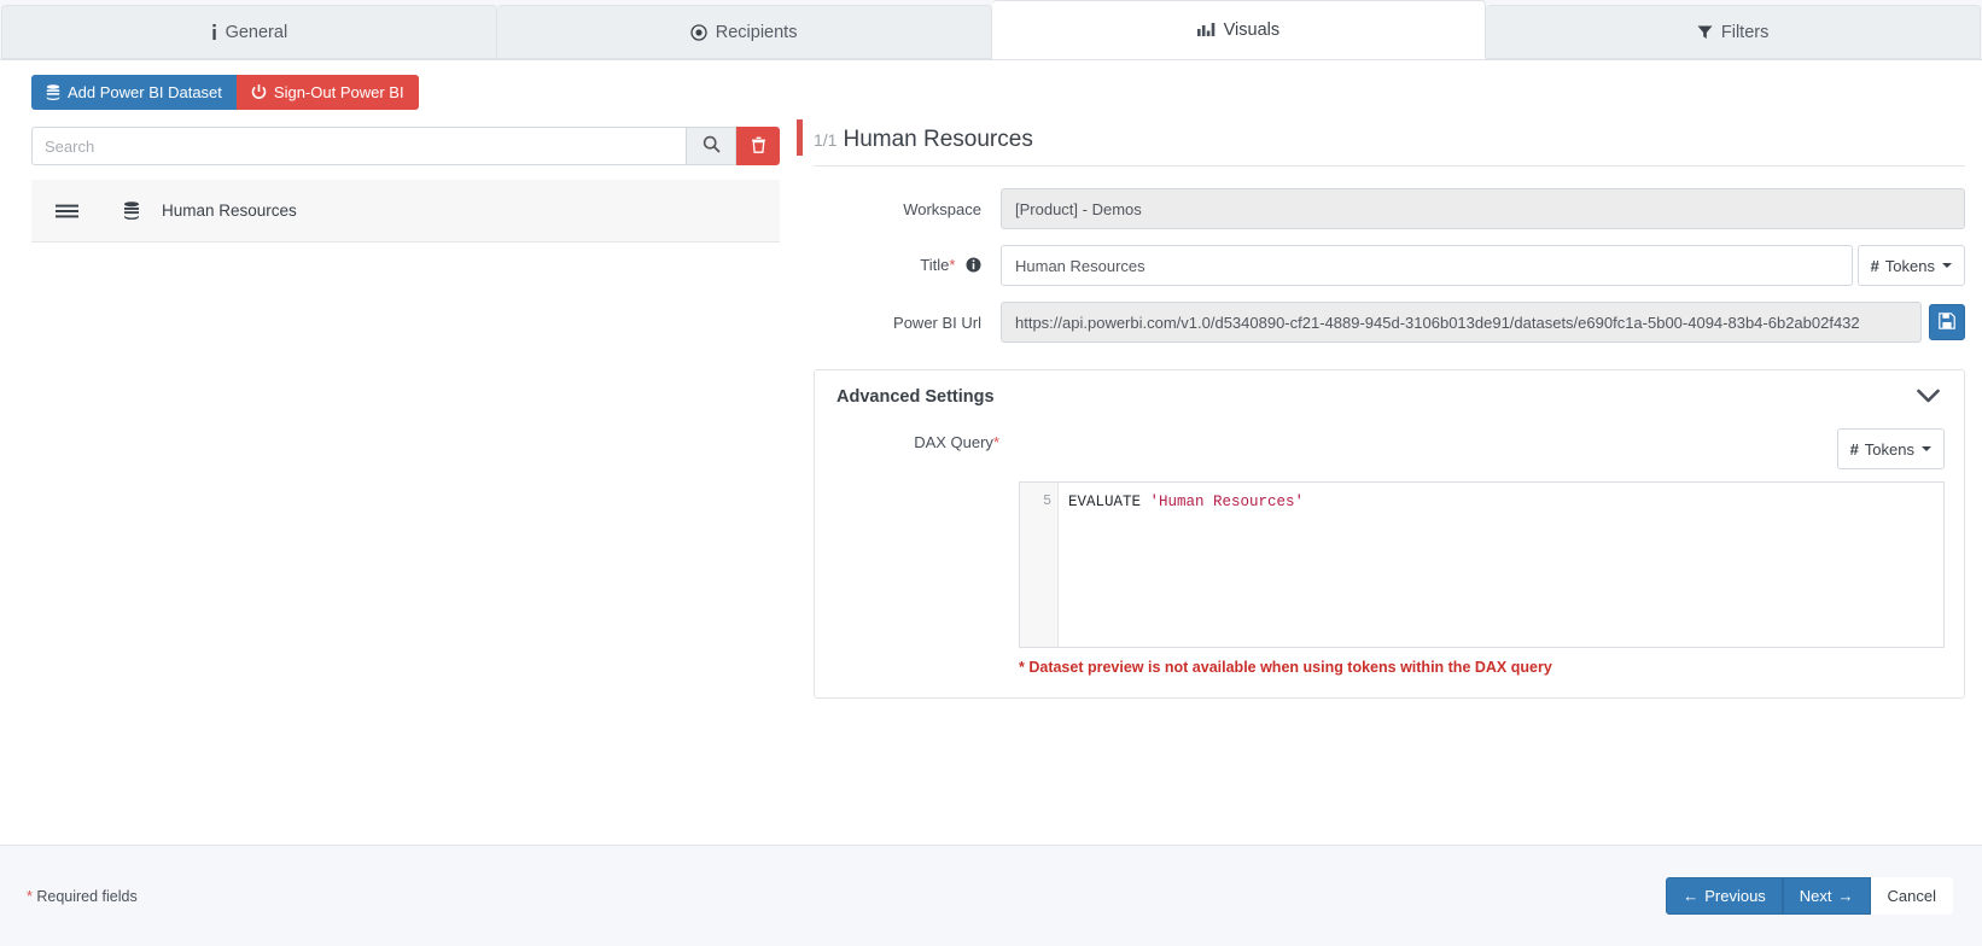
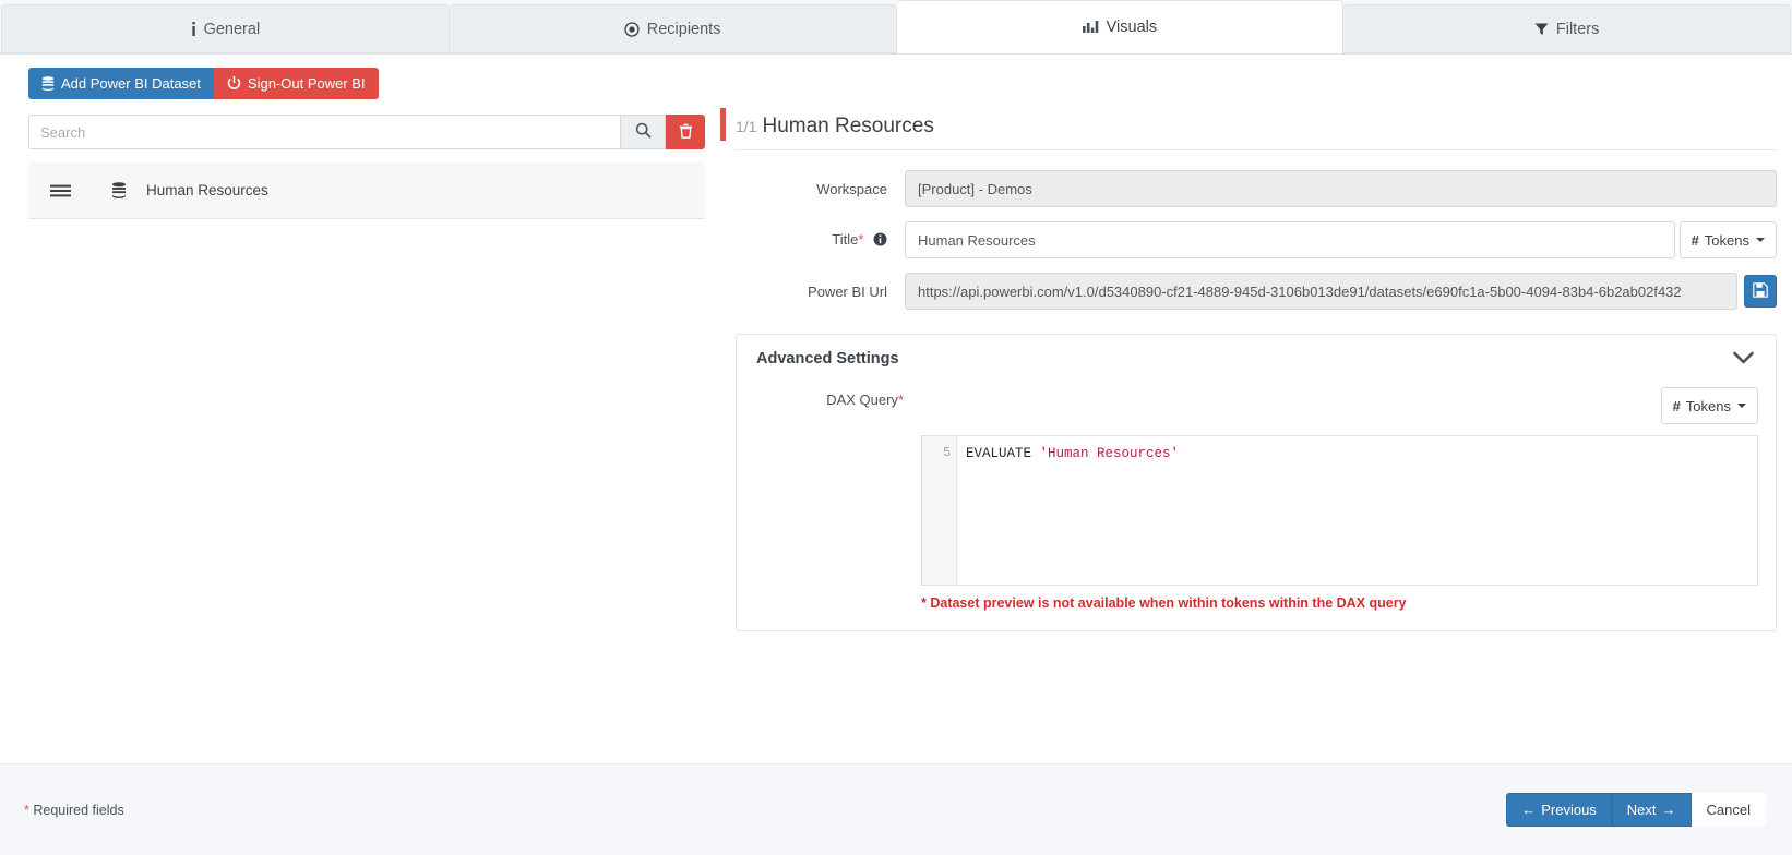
  General
  Recipients
  Visuals
  Filters
  Add Power BI Dataset
  Sign-Out Power BI
  Search
  Human Resources
  1/1 Human Resources
  Workspace
  [Product] - Demos
  Title*
  Human Resources
  #
  Tokens
  Power BI Url
  https://api.powerbi.com/v1.0/d5340890-cf21-4889-945d-3106b013de91/datasets/e690fc1a-5b00-4094-83b4-6b2ab02f432
  Advanced Settings
  DAX Query*
  #
  Tokens
  5
  EVALUATE 'Human Resources'
- * Dataset preview is not available when using tokens within the DAX query
+ * Dataset preview is not available when within tokens within the DAX query
  * Required fields
  ←
  Previous
  Next
  →
  Cancel
